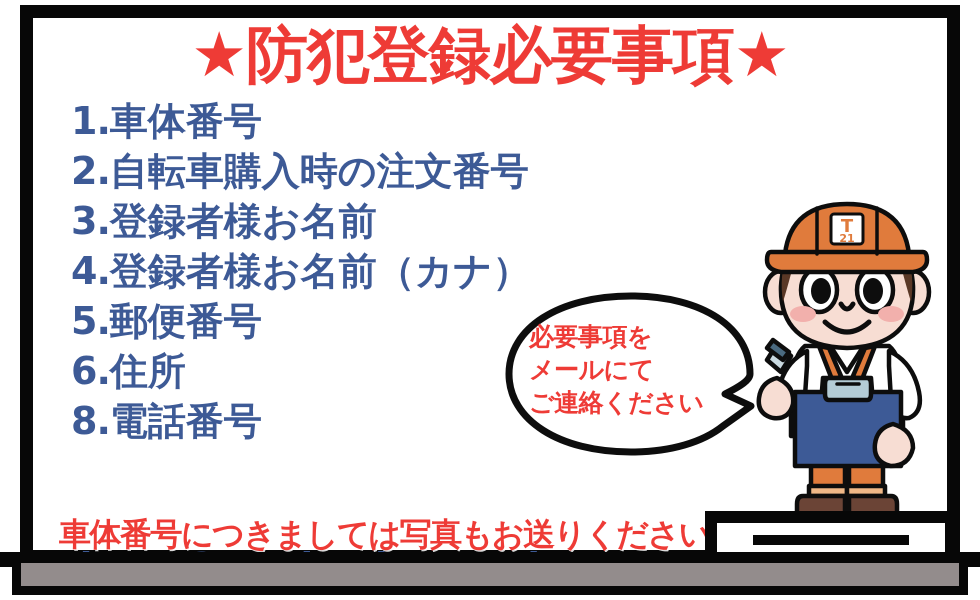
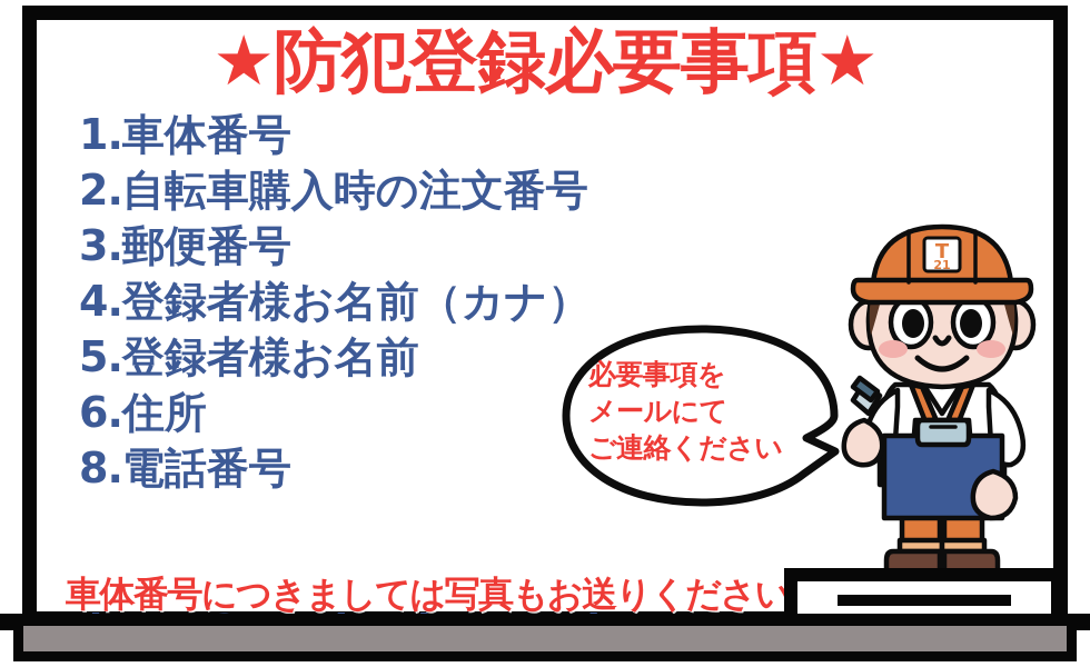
  ★防犯登録必要事項★
  1.車体番号
  2.自転車購入時の注文番号
- 3.登録者様お名前
+ 3.郵便番号
  4.登録者様お名前（カナ）
- 5.郵便番号
+ 5.登録者様お名前
  6.住所
  8.電話番号
  車体番号につきましては写真もお送りください
  必要事項を
  メールにて
  ご連絡ください
  T
  21
